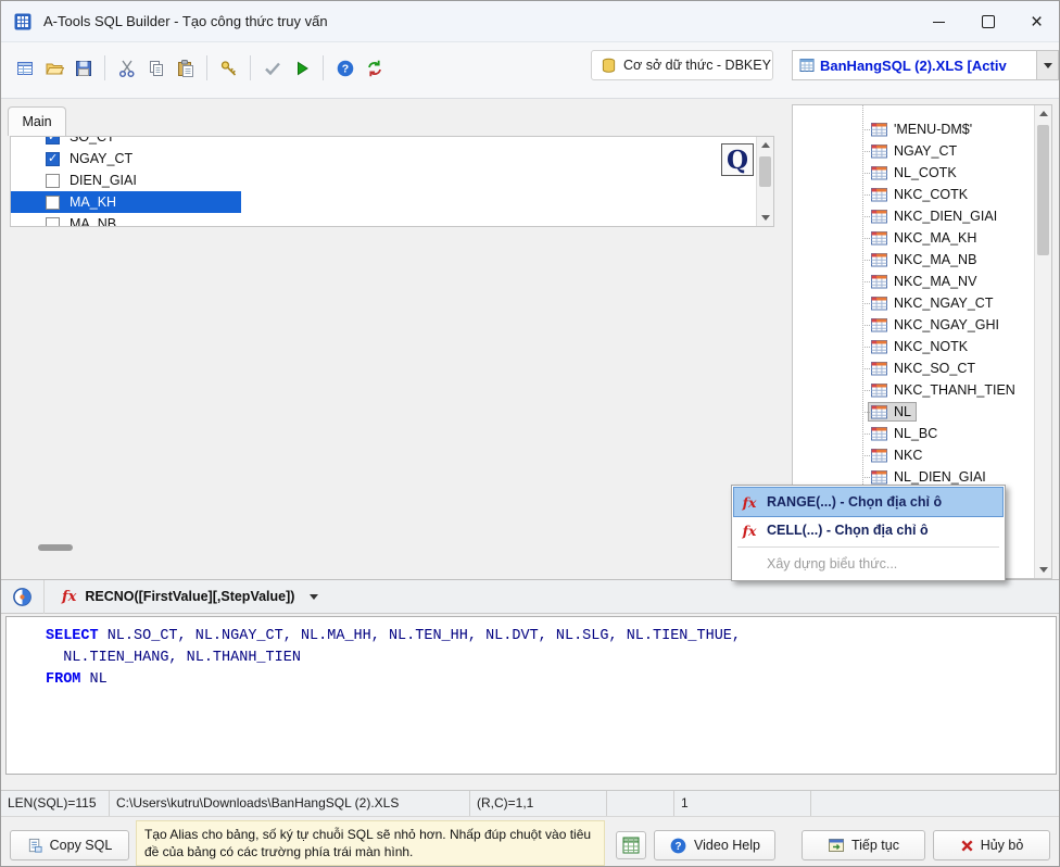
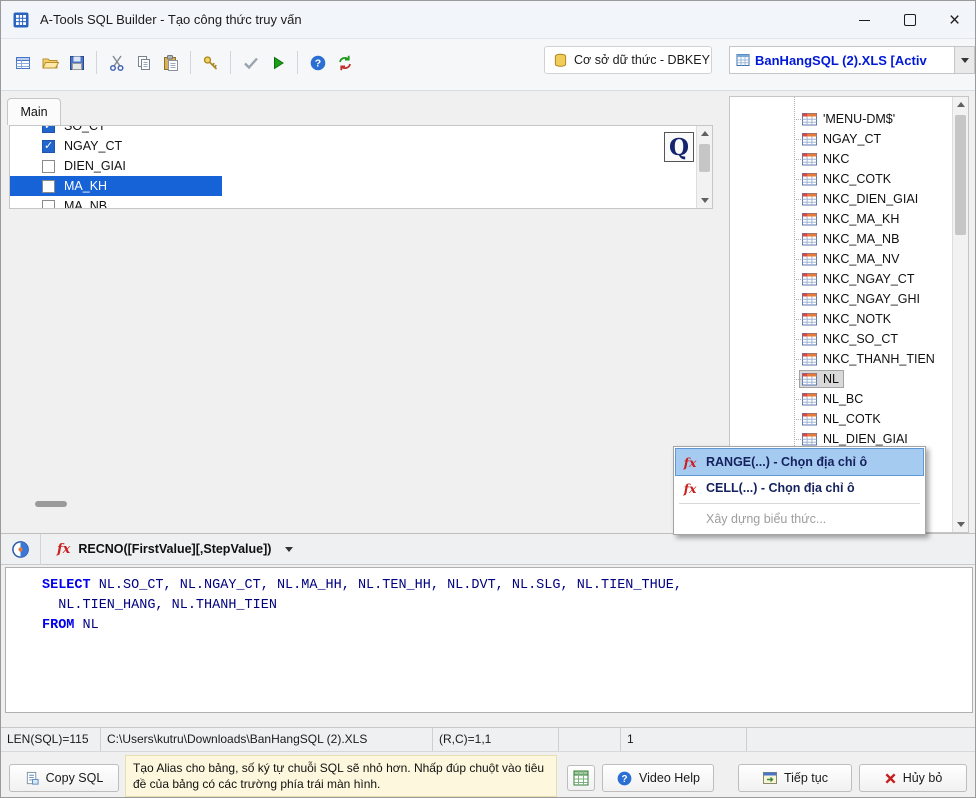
  A-Tools SQL Builder - Tạo công thức truy vấn
  Cơ sở dữ thức - DBKEY
  BanHangSQL (2).XLS [Activ
  Main
  SO_CT
  NGAY_CT
  DIEN_GIAI
  MA_KH
  MA_NB
  Q
  'MENU-DM$'
  NGAY_CT
- NL_COTK
+ NKC
  NKC_COTK
  NKC_DIEN_GIAI
  NKC_MA_KH
  NKC_MA_NB
  NKC_MA_NV
  NKC_NGAY_CT
  NKC_NGAY_GHI
  NKC_NOTK
  NKC_SO_CT
  NKC_THANH_TIEN
  NL
  NL_BC
- NKC
+ NL_COTK
  NL_DIEN_GIAI
  fx
  RECNO([FirstValue][,StepValue])
  SELECT NL.SO_CT, NL.NGAY_CT, NL.MA_HH, NL.TEN_HH, NL.DVT, NL.SLG, NL.TIEN_THUE,
  NL.TIEN_HANG, NL.THANH_TIEN
  FROM NL
  LEN(SQL)=115
  C:\Users\kutru\Downloads\BanHangSQL (2).XLS
  (R,C)=1,1
  1
  Copy SQL
  Tạo Alias cho bảng, số ký tự chuỗi SQL sẽ nhỏ hơn. Nhấp đúp chuột vào tiêu đề của bảng có các trường phía trái màn hình.
  Video Help
  Tiếp tục
  Hủy bỏ
  fx
  RANGE(...) - Chọn địa chỉ ô
  fx
  CELL(...) - Chọn địa chỉ ô
  Xây dựng biểu thức...
